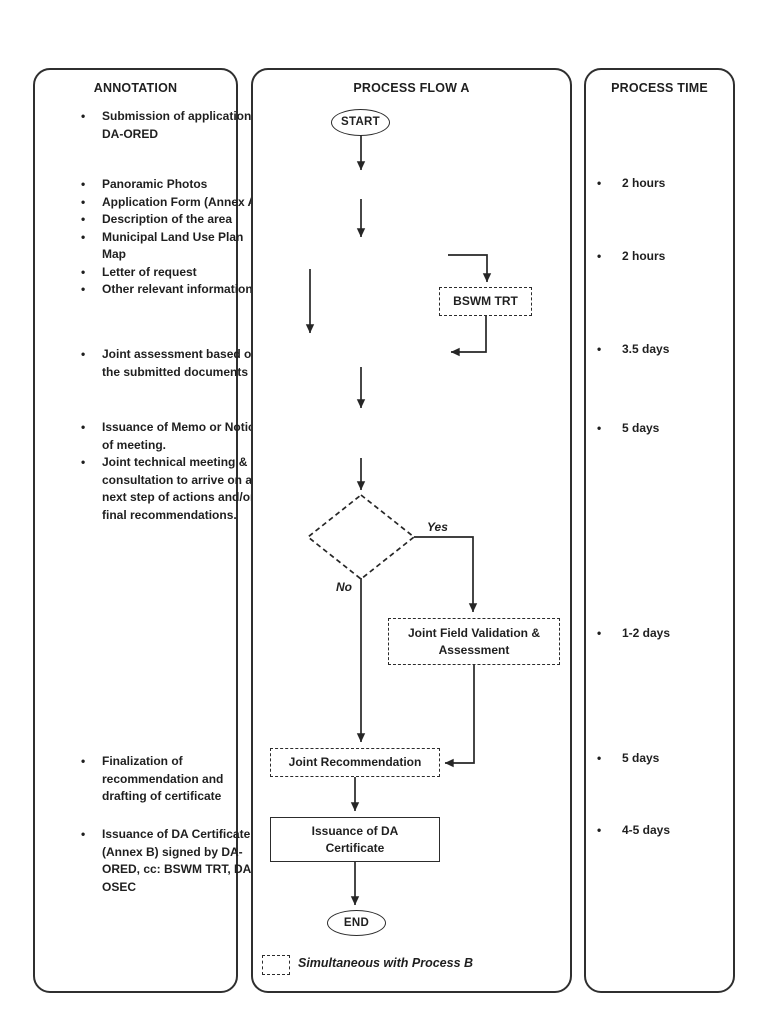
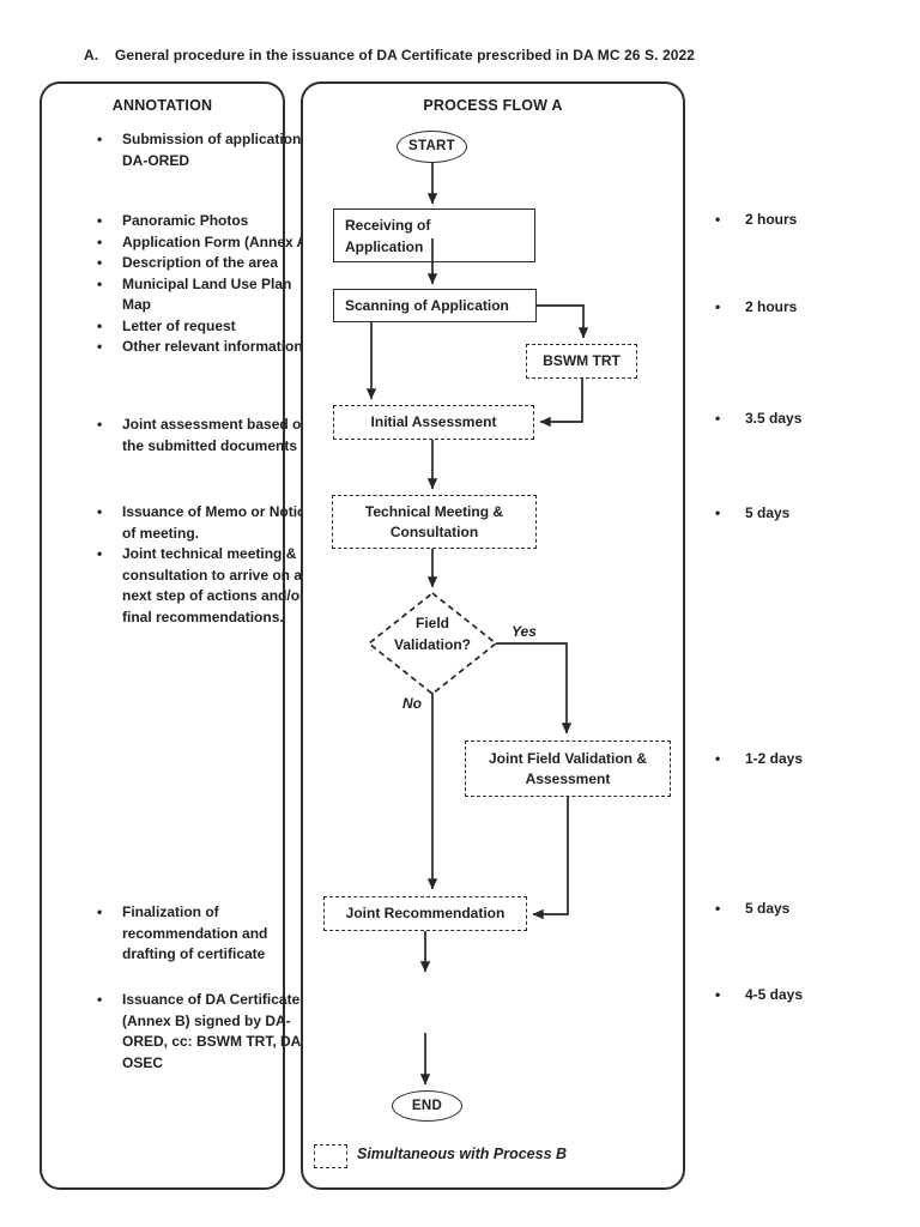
+ A. General procedure in the issuance of DA Certificate prescribed in DA MC 26 S. 2022
  ANNOTATION
  •
  Submission of application
  DA-ORED
  •
  Panoramic Photos
  •
  Application Form (Annex
  •
  Description of the area
  •
  Municipal Land Use Plan
  Map
  •
  Letter of request
  •
  Other relevant information
  •
  Joint assessment based o
  the submitted documents
  •
  Issuance of Memo or Noti
  of meeting.
  •
  Joint technical meeting &
  consultation to arrive on a
  next step of actions and/o
  final recommendations.
  •
  Finalization of
  recommendation and
  drafting of certificate
  •
  Issuance of DA Certificate
  (Annex B) signed by DA-
  ORED, cc: BSWM TRT, DA
  OSEC
  PROCESS FLOW A
  START
+ Receiving of
+ Application
+ Scanning of Application
  BSWM TRT
+ Initial Assessment
+ Technical Meeting &
+ Consultation
+ Field
+ Validation?
  Yes
  No
  Joint Field Validation &
  Assessment
  Joint Recommendation
- Issuance of DA
- Certificate
  END
  Simultaneous with Process B
- PROCESS TIME
  •
  2 hours
  •
  2 hours
  •
  3.5 days
  •
  5 days
  •
  1-2 days
  •
  5 days
  •
  4-5 days
